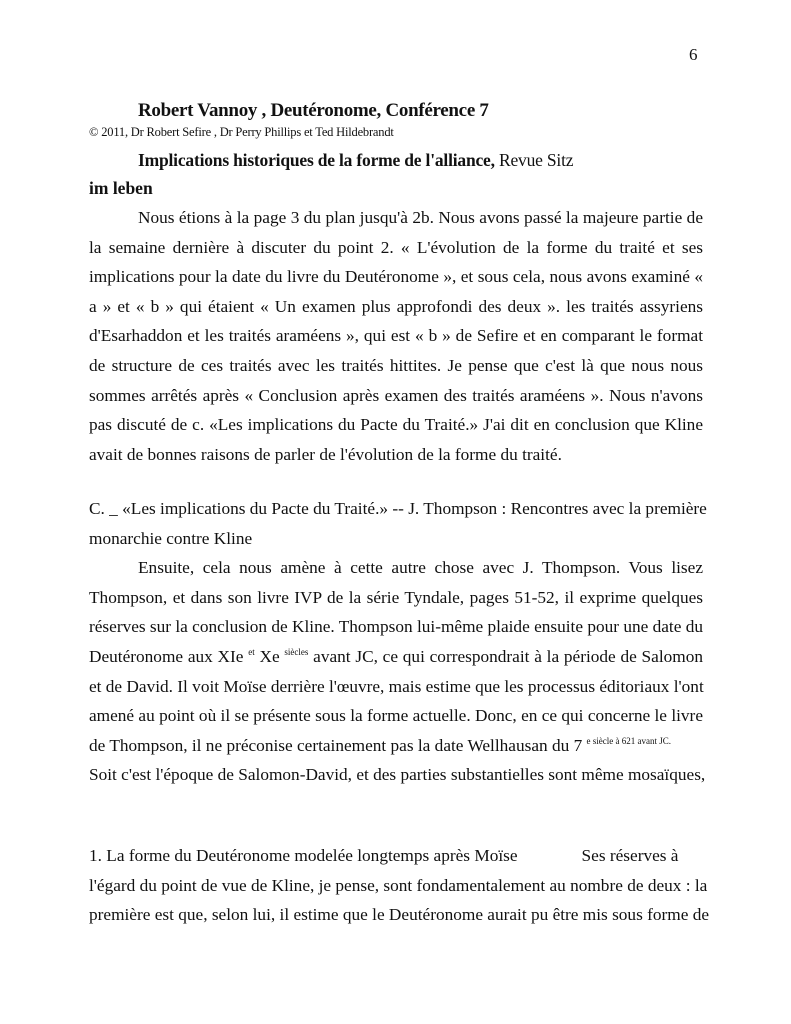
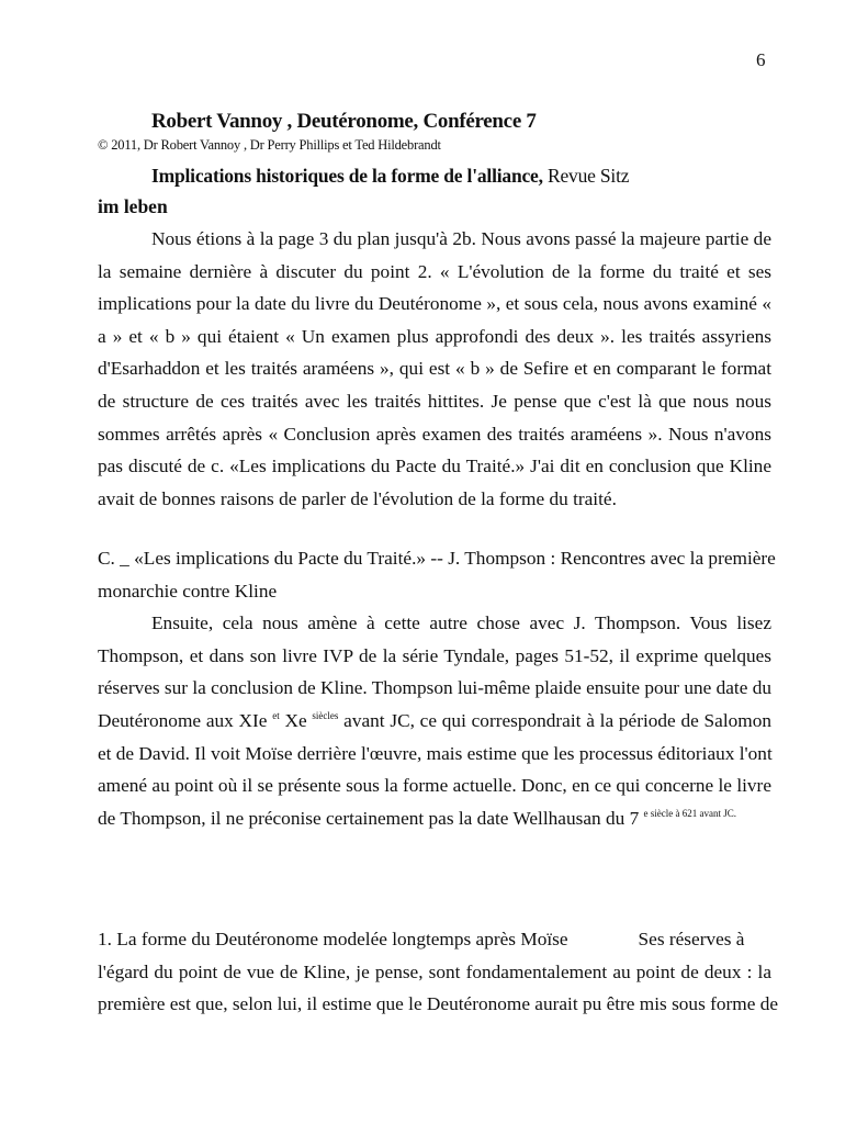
  6
  Robert Vannoy , Deutéronome, Conférence 7
- © 2011, Dr Robert Sefire , Dr Perry Phillips et Ted Hildebrandt
+ © 2011, Dr Robert Vannoy , Dr Perry Phillips et Ted Hildebrandt
  Implications historiques de la forme de l'alliance, Revue Sitz
  im leben
  Nous étions à la page 3 du plan jusqu'à 2b. Nous avons passé la majeure partie de
  la semaine dernière à discuter du point 2. « L'évolution de la forme du traité et ses
  implications pour la date du livre du Deutéronome », et sous cela, nous avons examiné «
  a » et « b » qui étaient « Un examen plus approfondi des deux ». les traités assyriens
  d'Esarhaddon et les traités araméens », qui est « b » de Sefire et en comparant le format
  de structure de ces traités avec les traités hittites. Je pense que c'est là que nous nous
  sommes arrêtés après « Conclusion après examen des traités araméens ». Nous n'avons
  pas discuté de c. «Les implications du Pacte du Traité.» J'ai dit en conclusion que Kline
  avait de bonnes raisons de parler de l'évolution de la forme du traité.
  C. _ «Les implications du Pacte du Traité.» -- J. Thompson : Rencontres avec la première
  monarchie contre Kline
  Ensuite, cela nous amène à cette autre chose avec J. Thompson. Vous lisez
  Thompson, et dans son livre IVP de la série Tyndale, pages 51-52, il exprime quelques
  réserves sur la conclusion de Kline. Thompson lui-même plaide ensuite pour une date du
  Deutéronome aux XIe et Xe siècles avant JC, ce qui correspondrait à la période de Salomon
  et de David. Il voit Moïse derrière l'œuvre, mais estime que les processus éditoriaux l'ont
  amené au point où il se présente sous la forme actuelle. Donc, en ce qui concerne le livre
  de Thompson, il ne préconise certainement pas la date Wellhausan du 7 e siècle à 621 avant JC.
- Soit c'est l'époque de Salomon-David, et des parties substantielles sont même mosaïques,
  1. La forme du Deutéronome modelée longtemps après Moïse Ses réserves à
- l'égard du point de vue de Kline, je pense, sont fondamentalement au nombre de deux : la
+ l'égard du point de vue de Kline, je pense, sont fondamentalement au point de deux : la
  première est que, selon lui, il estime que le Deutéronome aurait pu être mis sous forme de
